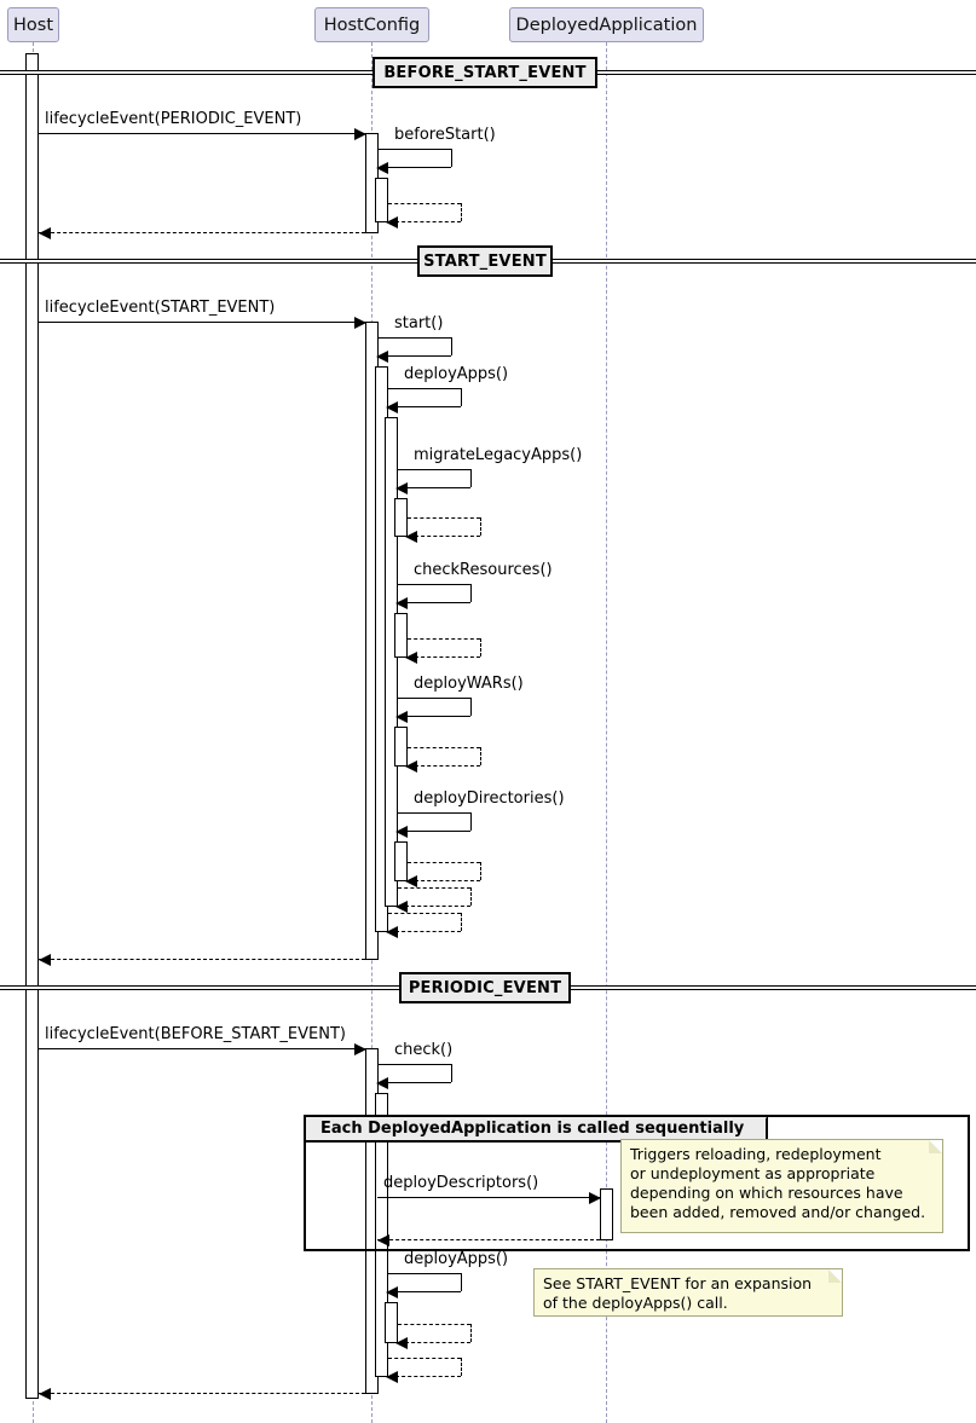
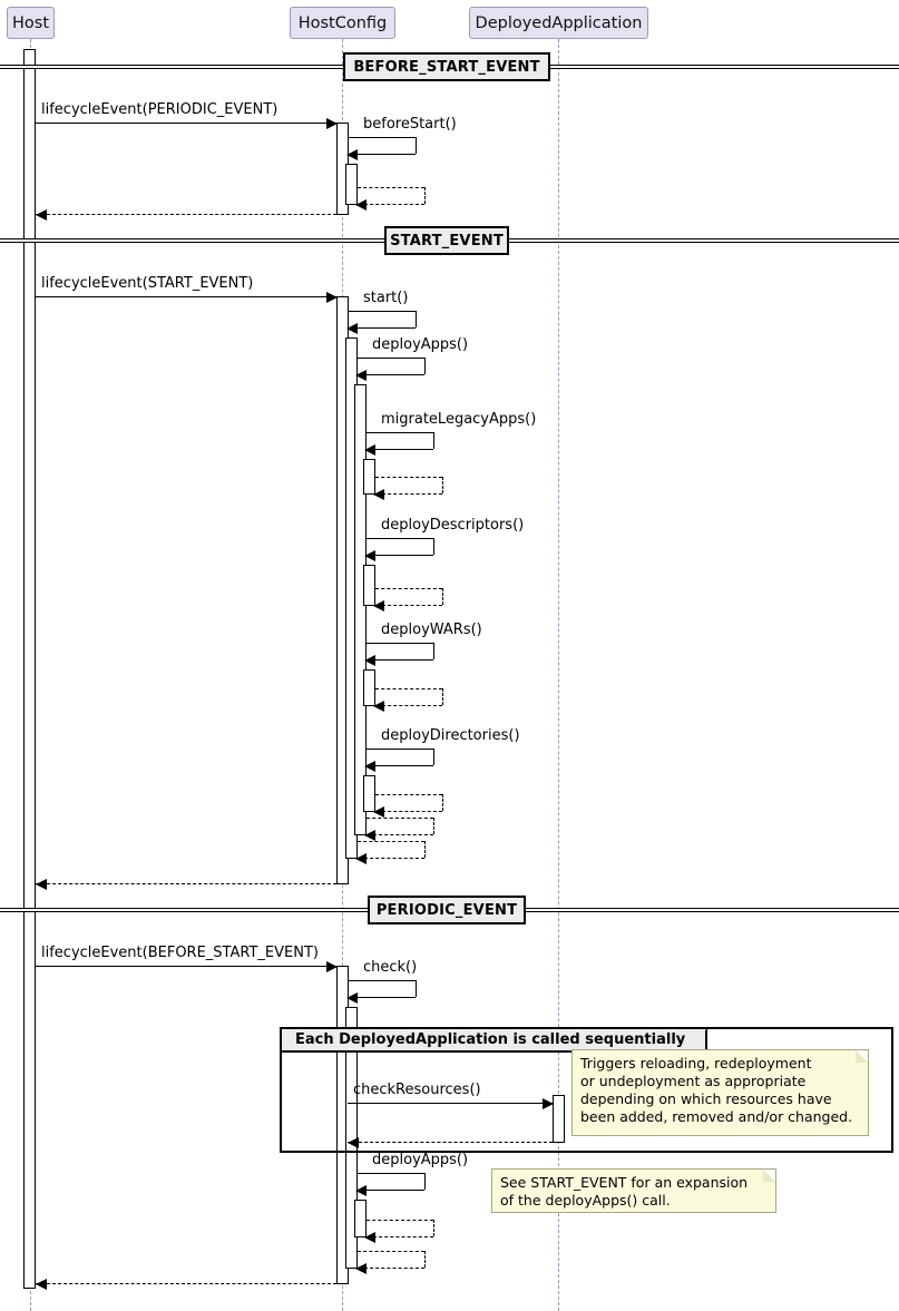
  lifecycleEvent(PERIODIC_EVENT)
  beforeStart()
  lifecycleEvent(START_EVENT)
  start()
  deployApps()
  migrateLegacyApps()
- checkResources()
+ deployDescriptors()
  deployWARs()
  deployDirectories()
  lifecycleEvent(BEFORE_START_EVENT)
  check()
- deployDescriptors()
+ checkResources()
  deployApps()
  Each DeployedApplication is called sequentially
  BEFORE_START_EVENT
  START_EVENT
  PERIODIC_EVENT
  Triggers reloading, redeployment
  or undeployment as appropriate
  depending on which resources have
  been added, removed and/or changed.
  See START_EVENT for an expansion
  of the deployApps() call.
  Host
  HostConfig
  DeployedApplication
